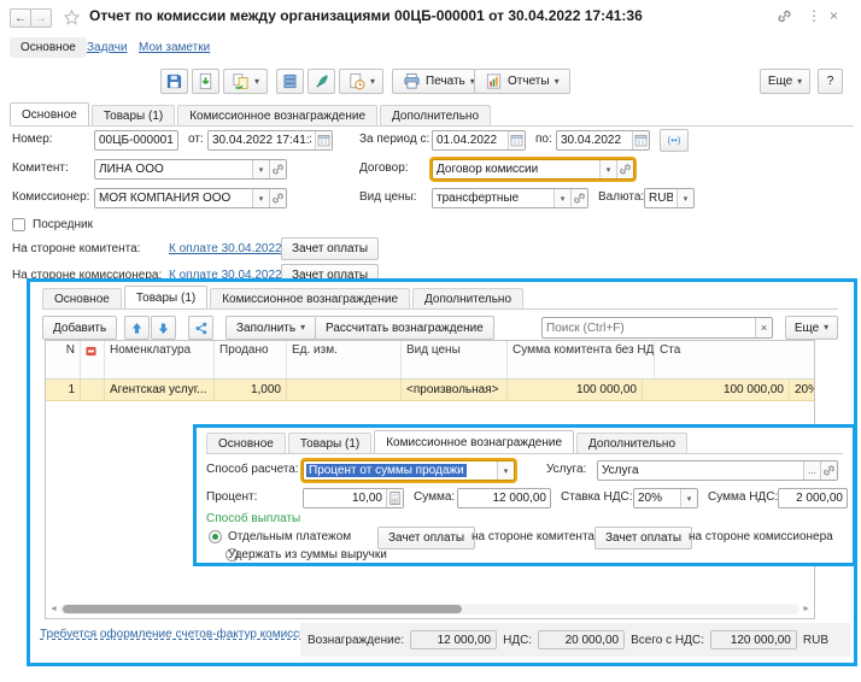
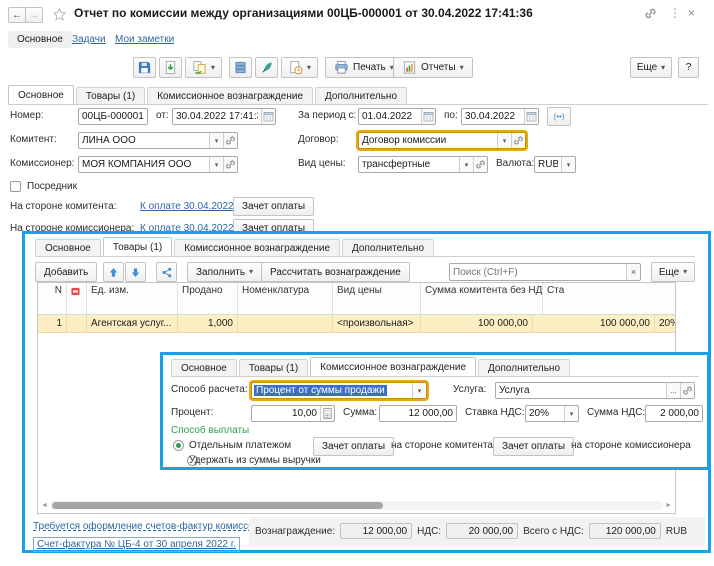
  ←
  →
  Отчет по комиссии между организациями 00ЦБ-000001 от 30.04.2022 17:41:36
  ⋮
  ×
  Основное
  Задачи
  Мои заметки
  ▾
  ▾
  Печать
  ▾
  Отчеты
  ▾
  Еще
  ▾
  ?
  Основное
  Товары (1)
  Комиссионное вознаграждение
  Дополнительно
  Номер:
  00ЦБ-000001
  от:
  30.04.2022 17:41:
  За период с:
  01.04.2022
  по:
  30.04.2022
  (••)
  Комитент:
  ЛИНА ООО
  Договор:
  Договор комиссии
  Комиссионер:
  МОЯ КОМПАНИЯ ООО
  Вид цены:
  трансфертные
  Валюта:
  RUB
  Посредник
  На стороне комитента:
  К оплате 30.04.2022
  Зачет оплаты
  На стороне комиссионера:
  К оплате 30.04.2022
  Зачет оплаты
  Основное
  Товары (1)
  Комиссионное вознаграждение
  Дополнительно
  Добавить
  Заполнить
  ▾
  Рассчитать вознаграждение
  Поиск (Ctrl+F)
  ×
  Еще
  ▾
  N
- Номенклатура
+ Ед. изм.
  Продано
- Ед. изм.
+ Номенклатура
  Вид цены
  Сумма комитента без НД
  Ста
  1
  Агентская услуг...
  1,000
  <произвольная>
  100 000,00
  100 000,00
  20%
  Требуется оформление счетов-фактур комисс
+ Счет-фактура № ЦБ-4 от 30 апреля 2022 г.
  Вознаграждение:
  12 000,00
  НДС:
  20 000,00
  Всего с НДС:
  120 000,00
  RUB
  Основное
  Товары (1)
  Комиссионное вознаграждение
  Дополнительно
  Способ расчета:
  Процент от суммы продажи
  Услуга:
  Услуга
  ...
  Процент:
  10,00
  Сумма:
  12 000,00
  Ставка НДС:
  20%
  Сумма НДС:
  2 000,00
  Способ выплаты
  Отдельным платежом
  Зачет оплаты
  на стороне комитента
  Зачет оплаты
  на стороне комиссионера
  Удержать из суммы выручки
